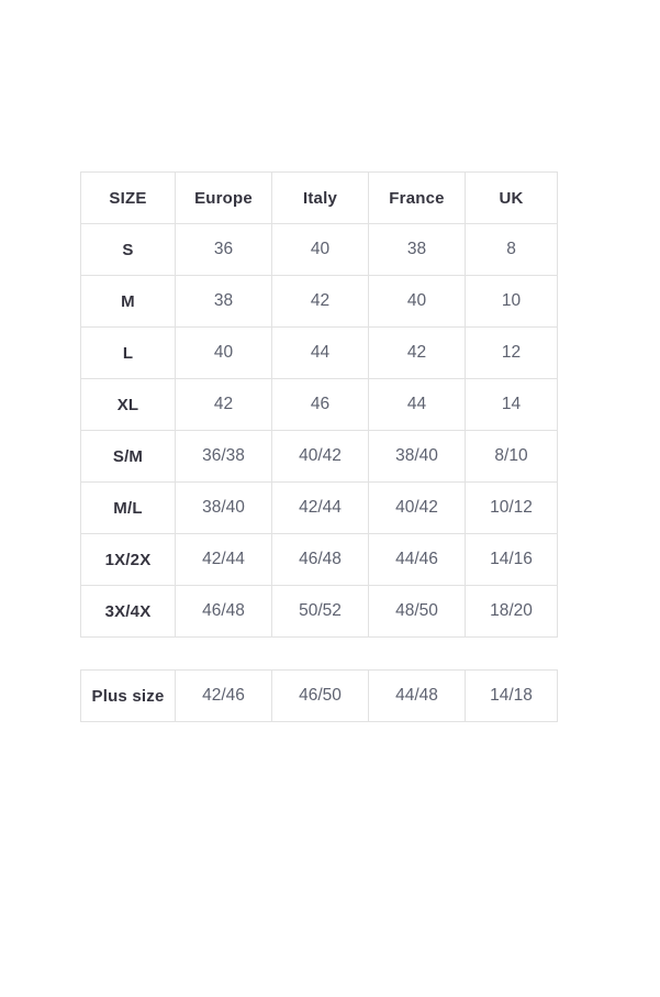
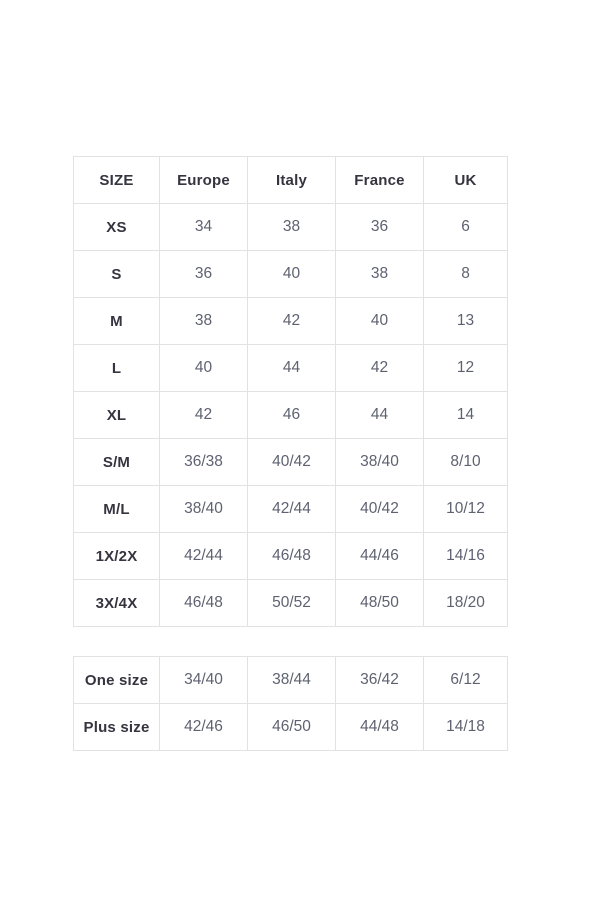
  SIZE	Europe	Italy	France	UK
+ XS	34	38	36	6
  S	36	40	38	8
- M	38	42	40	10
+ M	38	42	40	13
  L	40	44	42	12
  XL	42	46	44	14
  S/M	36/38	40/42	38/40	8/10
  M/L	38/40	42/44	40/42	10/12
  1X/2X	42/44	46/48	44/46	14/16
  3X/4X	46/48	50/52	48/50	18/20
+ One size	34/40	38/44	36/42	6/12
  Plus size	42/46	46/50	44/48	14/18
